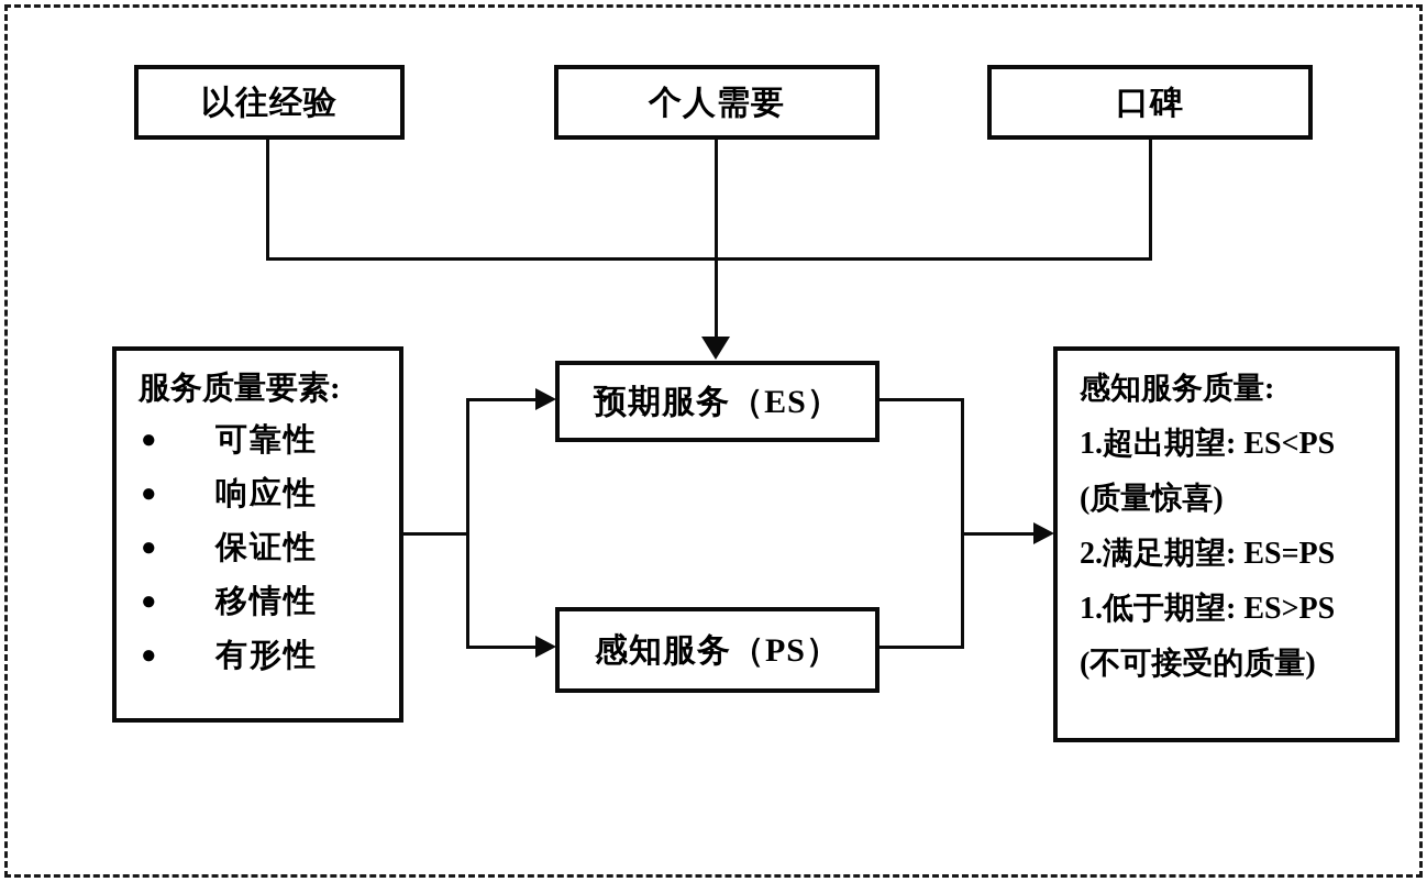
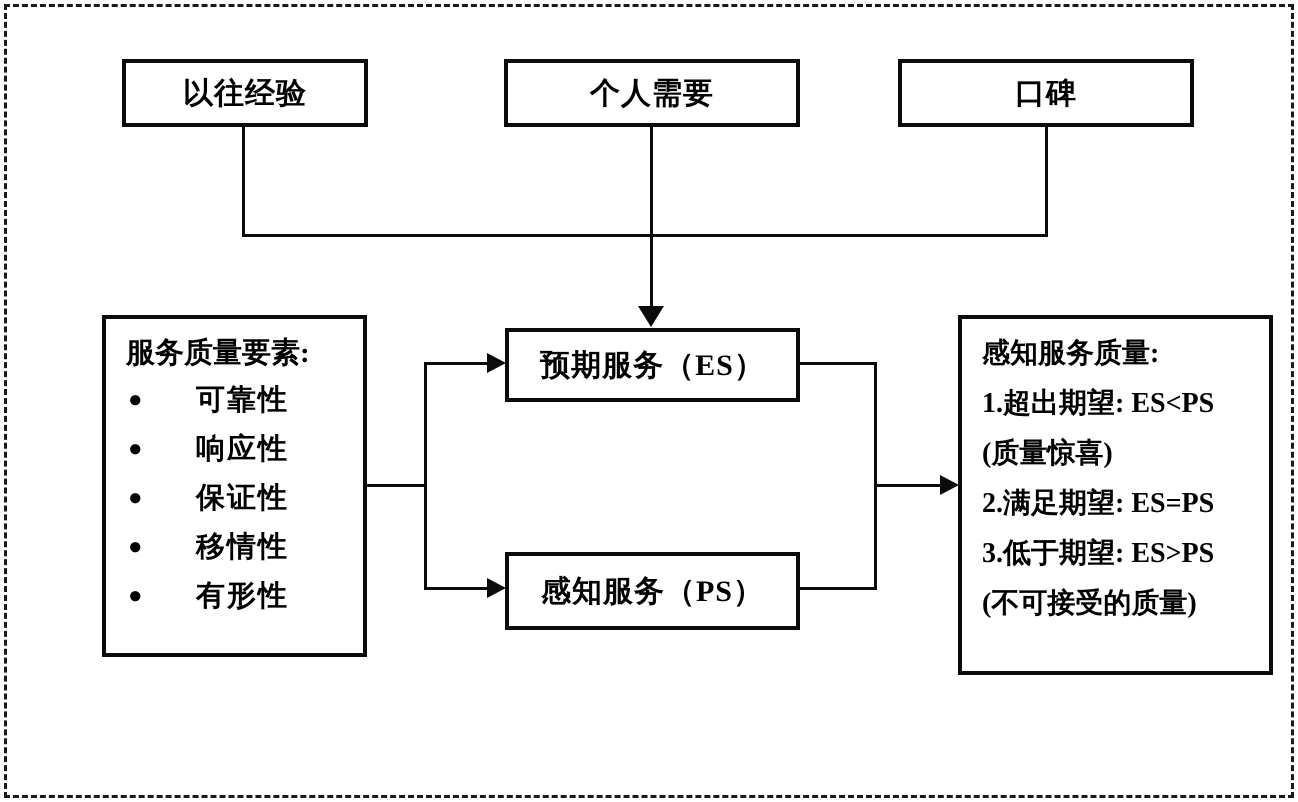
  以往经验
  个人需要
  口碑
  预期服务（ES）
  感知服务（PS）
  服务质量要素:
  ●
  可靠性
  ●
  响应性
  ●
  保证性
  ●
  移情性
  ●
  有形性
  感知服务质量:
  1.超出期望: ES<PS
  (质量惊喜)
  2.满足期望: ES=PS
- 1.低于期望: ES>PS
+ 3.低于期望: ES>PS
  (不可接受的质量)
